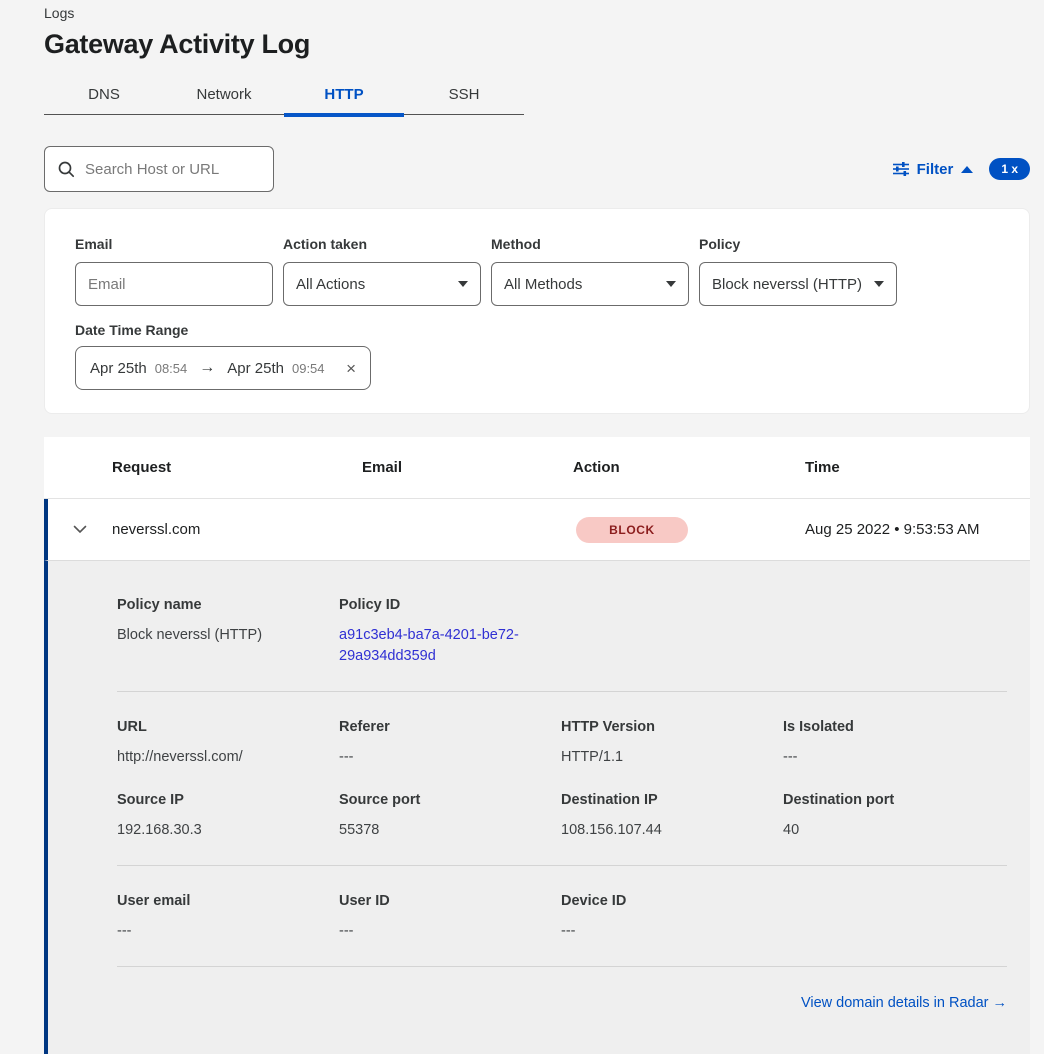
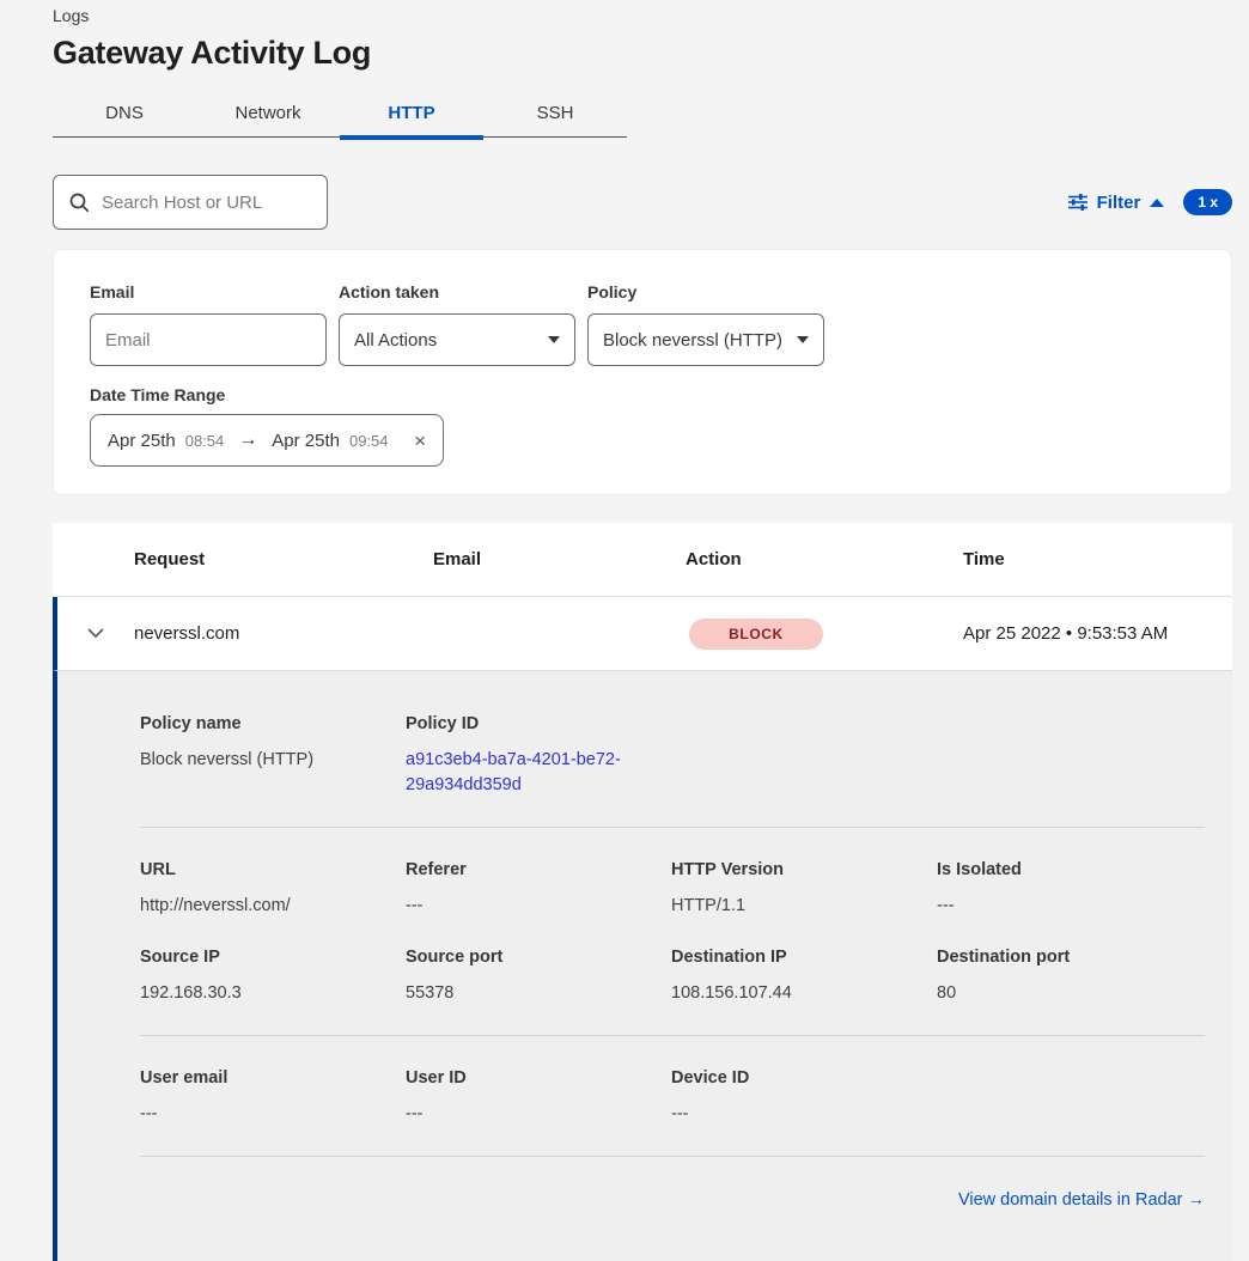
  Logs
  Gateway Activity Log
  DNS
  Network
  HTTP
  SSH
  Search Host or URL
  Filter
  1 x
  Email
  Email
  Action taken
  All Actions
- Method
- All Methods
  Policy
  Block neverssl (HTTP)
  Date Time Range
  Apr 25th
  08:54
  →
  Apr 25th
  09:54
  ×
  Request
  Email
  Action
  Time
  neverssl.com
  BLOCK
- Aug 25 2022 • 9:53:53 AM
+ Apr 25 2022 • 9:53:53 AM
  Policy name
  Block neverssl (HTTP)
  Policy ID
  a91c3eb4-ba7a-4201-be72-29a934dd359d
  URL
  http://neverssl.com/
  Referer
  ---
  HTTP Version
  HTTP/1.1
  Is Isolated
  ---
  Source IP
  192.168.30.3
  Source port
  55378
  Destination IP
  108.156.107.44
  Destination port
- 40
+ 80
  User email
  ---
  User ID
  ---
  Device ID
  ---
  View domain details in Radar →
